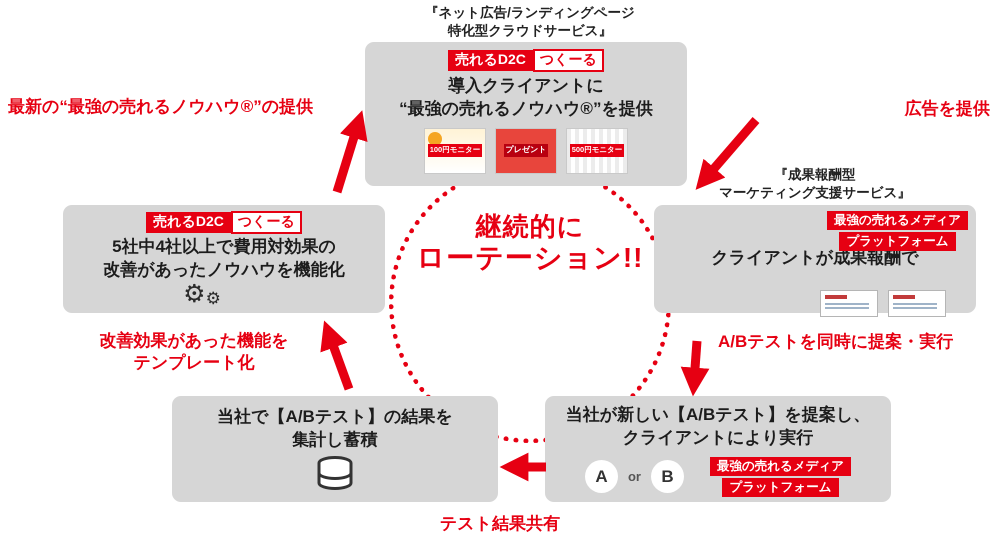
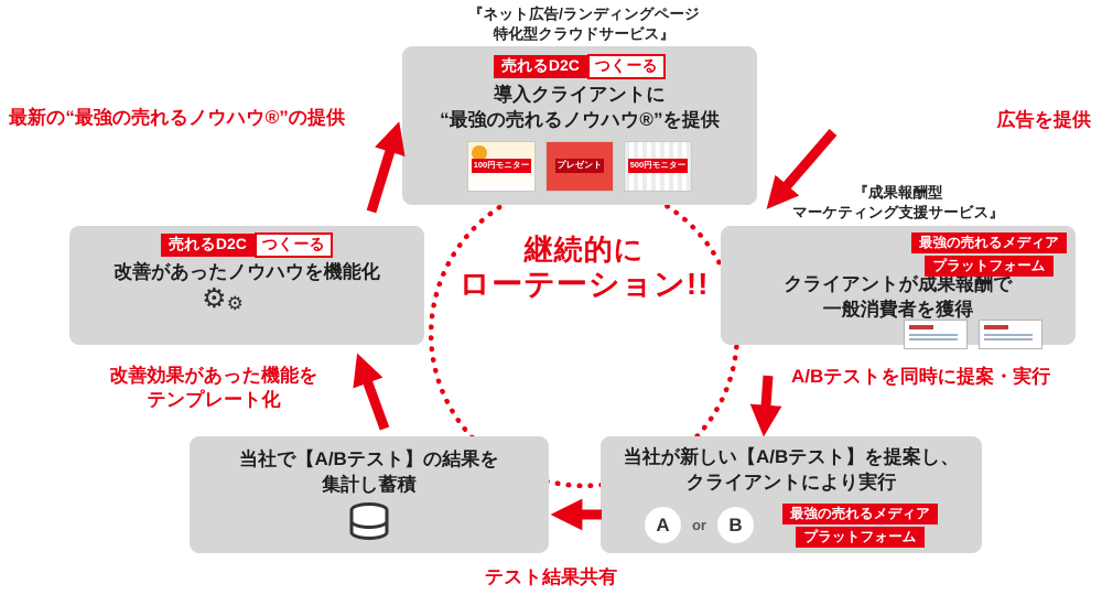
  継続的に
  ローテーション!!
  『ネット広告/ランディングページ
  特化型クラウドサービス』
  売れるD2C つくーる
  導入クライアントに
  “最強の売れるノウハウ®”を提供
  100円モニター
  プレゼント
  500円モニター
  『成果報酬型
  マーケティング支援サービス』
  最強の売れるメディア
  プラットフォーム
  クライアントが成果報酬で
+ 一般消費者を獲得
  当社が新しい【A/Bテスト】を提案し、
  クライアントにより実行
  A
  or
  B
  最強の売れるメディア
  プラットフォーム
  当社で【A/Bテスト】の結果を
  集計し蓄積
  売れるD2C つくーる
- 5社中4社以上で費用対効果の
  改善があったノウハウを機能化
  ⚙⚙
  最新の“最強の売れるノウハウ®”の提供
  広告を提供
  A/Bテストを同時に提案・実行
  テスト結果共有
  改善効果があった機能を
  テンプレート化
